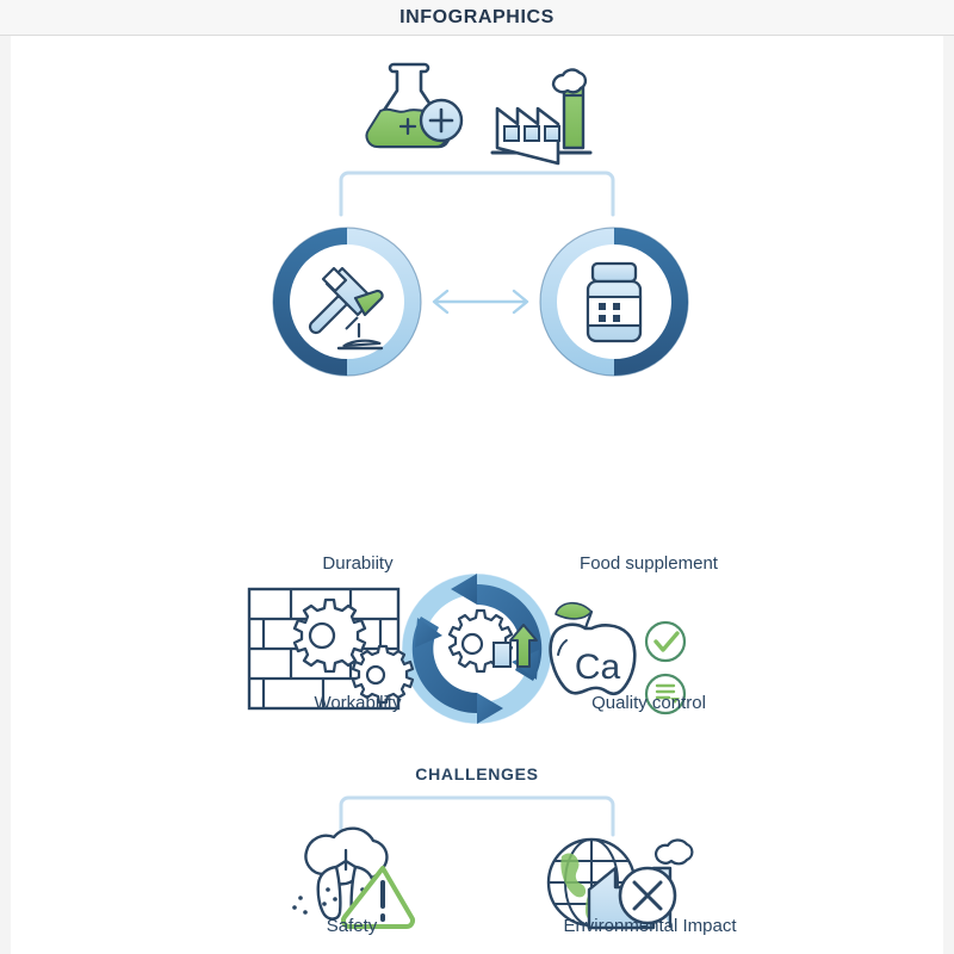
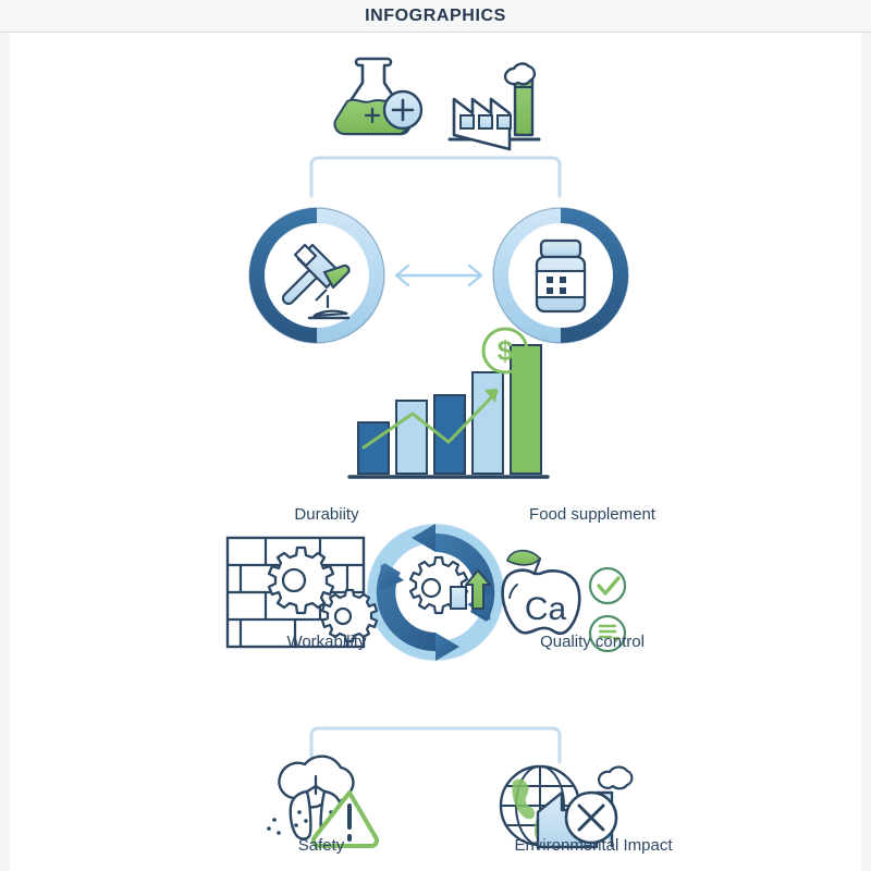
  INFOGRAPHICS
+ $
  Ca
  Durabiity
  Workability
  Food supplement
  Quality control
- CHALLENGES
  Safety
  Environmental Impact
